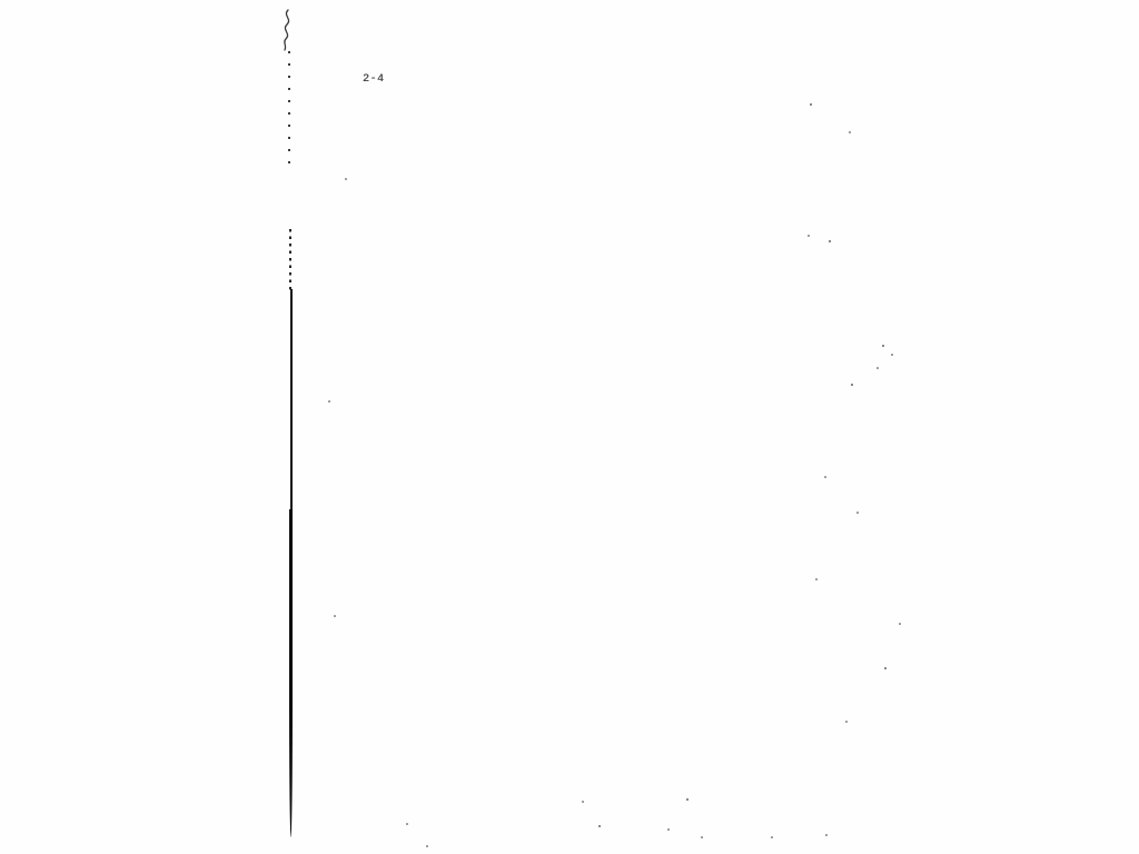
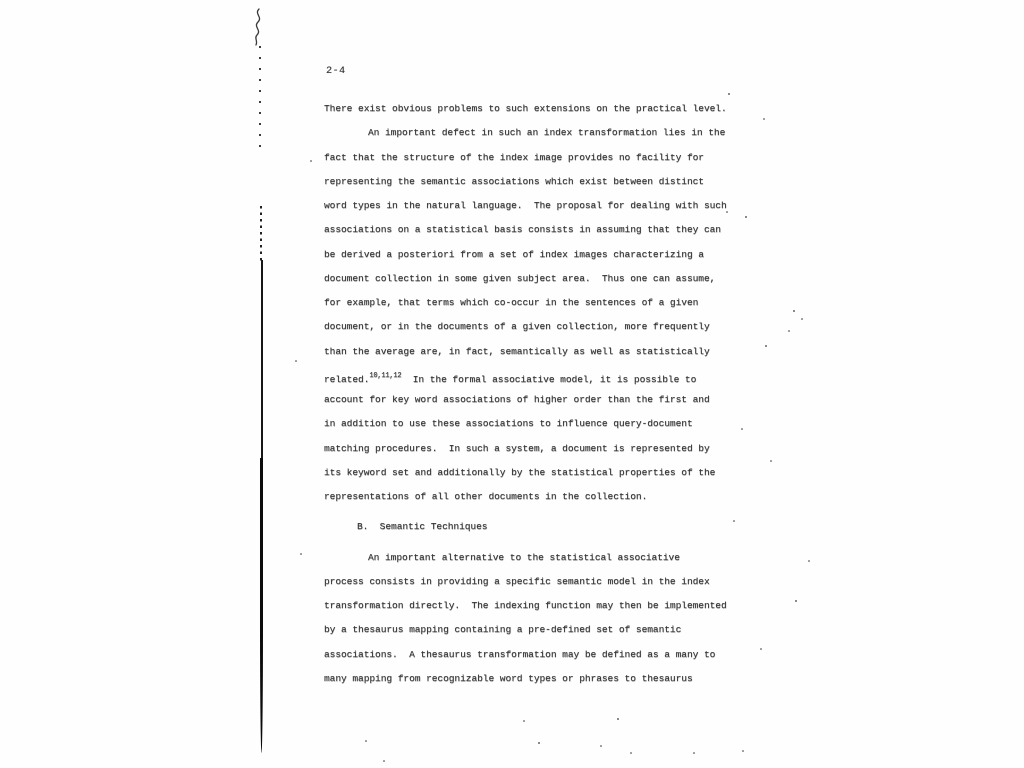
  2-4
+ There exist obvious problems to such extensions on the practical level.
+ An important defect in such an index transformation lies in the
+ fact that the structure of the index image provides no facility for
+ representing the semantic associations which exist between distinct
+ word types in the natural language. The proposal for dealing with such
+ associations on a statistical basis consists in assuming that they can
+ be derived a posteriori from a set of index images characterizing a
+ document collection in some given subject area. Thus one can assume,
+ for example, that terms which co-occur in the sentences of a given
+ document, or in the documents of a given collection, more frequently
+ than the average are, in fact, semantically as well as statistically
+ related.10,11,12 In the formal associative model, it is possible to
+ account for key word associations of higher order than the first and
+ in addition to use these associations to influence query-document
+ matching procedures. In such a system, a document is represented by
+ its keyword set and additionally by the statistical properties of the
+ representations of all other documents in the collection.
+ B. Semantic Techniques
+ An important alternative to the statistical associative
+ process consists in providing a specific semantic model in the index
+ transformation directly. The indexing function may then be implemented
+ by a thesaurus mapping containing a pre-defined set of semantic
+ associations. A thesaurus transformation may be defined as a many to
+ many mapping from recognizable word types or phrases to thesaurus
